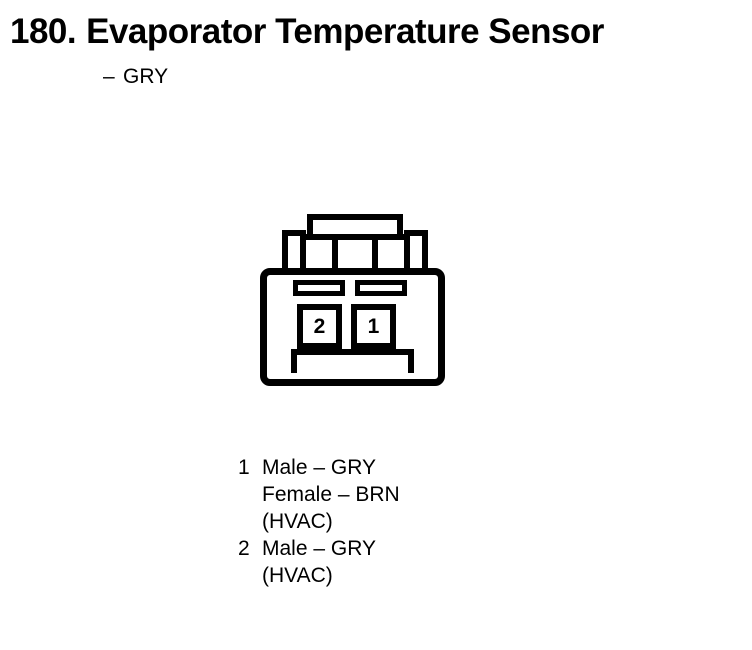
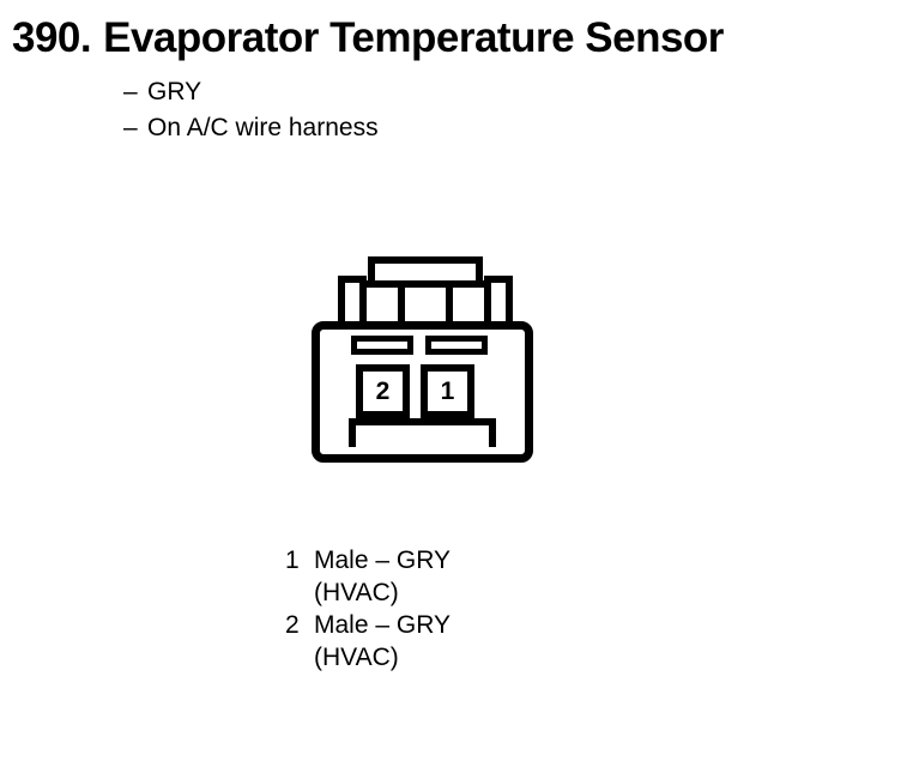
- 180. Evaporator Temperature Sensor
+ 390. Evaporator Temperature Sensor
  – GRY
+ – On A/C wire harness
  2
  1
  1
  Male – GRY
- Female – BRN
  (HVAC)
  2
  Male – GRY
  (HVAC)
